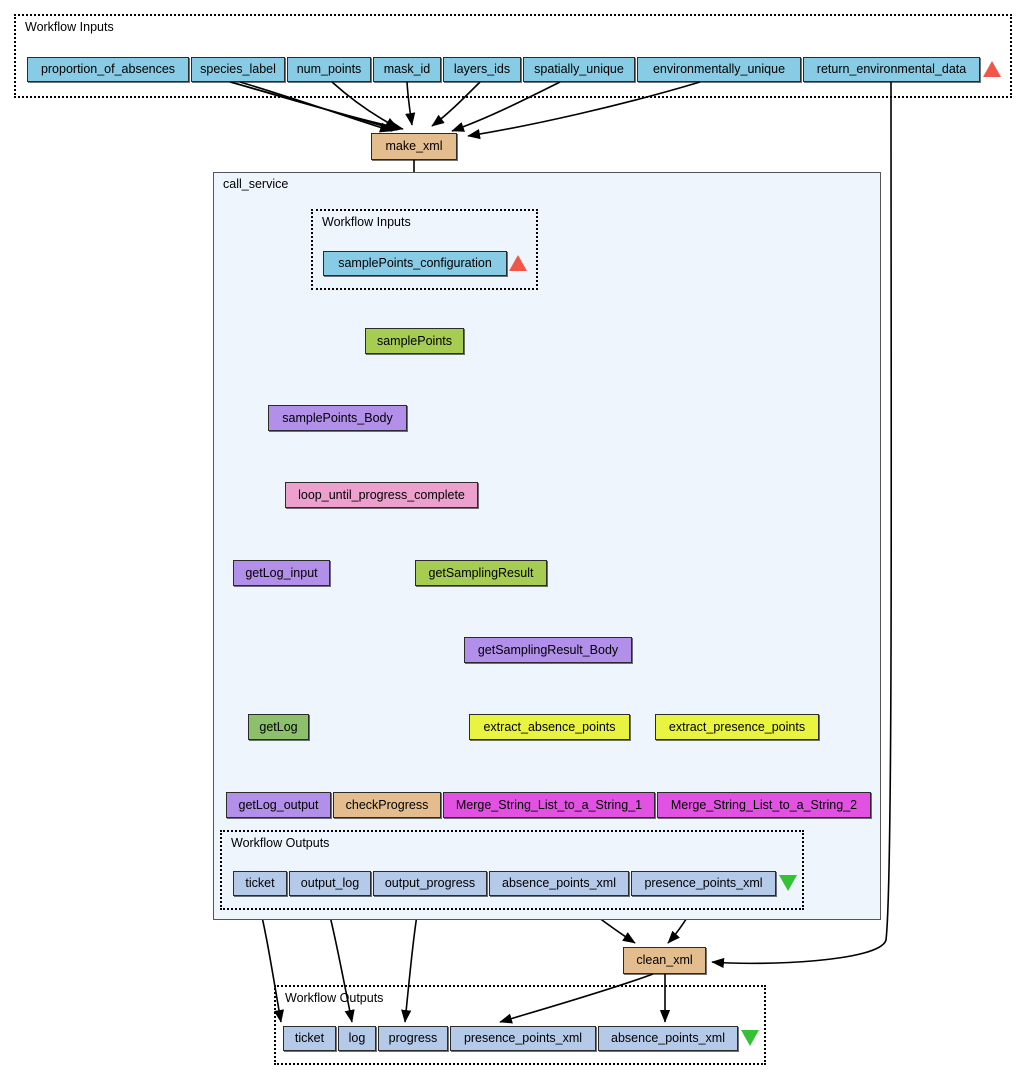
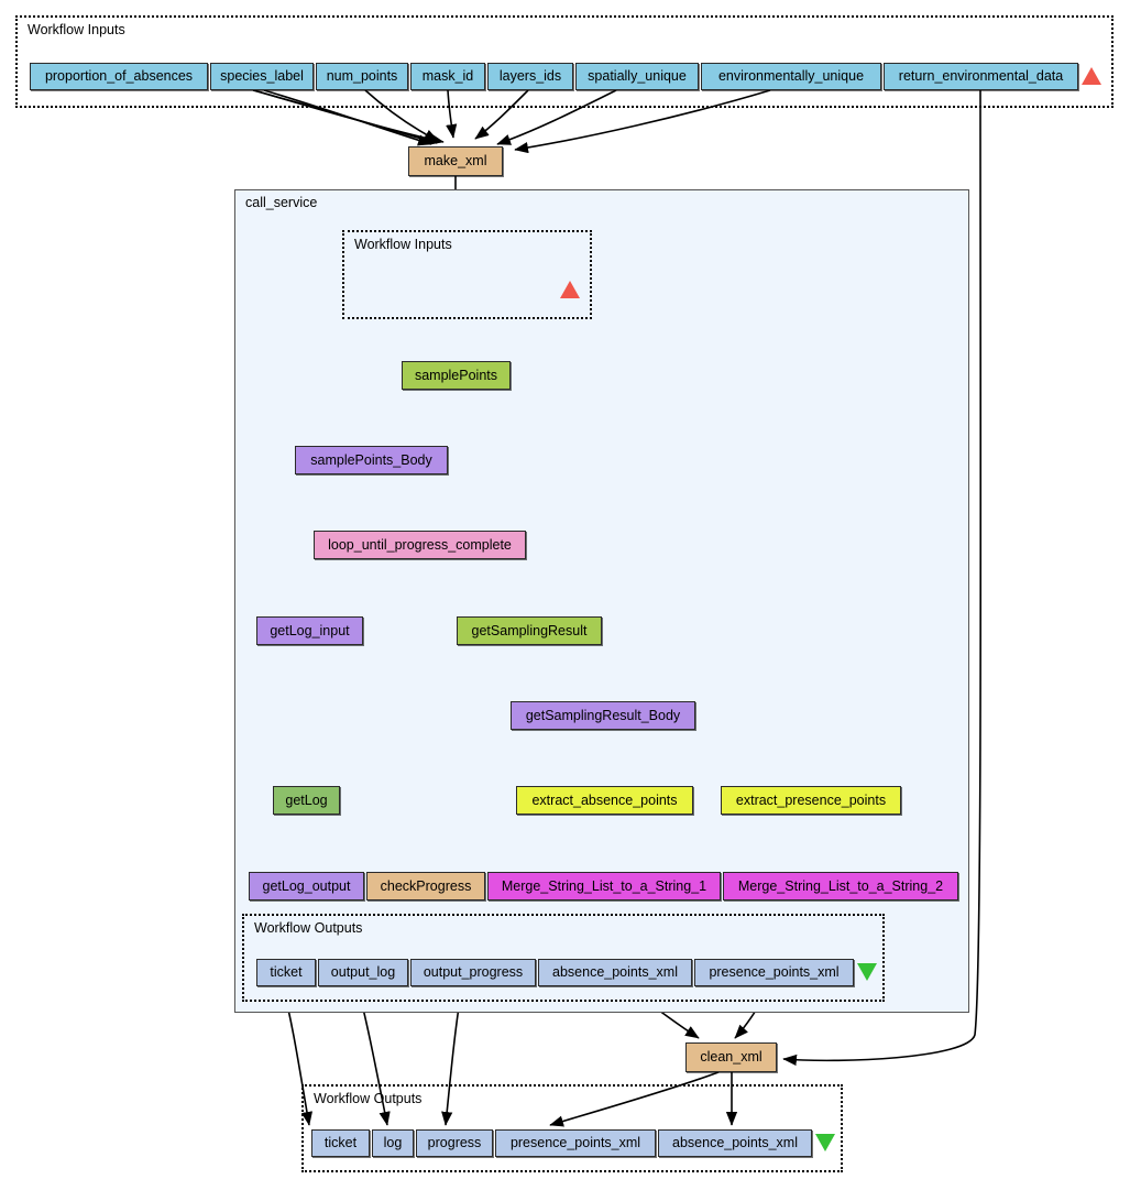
  Workflow Inputs
  call_service
  Workflow Inputs
  Workflow Outputs
  Workflow Outputs
  proportion_of_absences
  species_label
  num_points
  mask_id
  layers_ids
  spatially_unique
  environmentally_unique
  return_environmental_data
  make_xml
- samplePoints_configuration
  samplePoints
  samplePoints_Body
  loop_until_progress_complete
  getLog_input
  getSamplingResult
  getSamplingResult_Body
  getLog
  extract_absence_points
  extract_presence_points
  getLog_output
  checkProgress
  Merge_String_List_to_a_String_1
  Merge_String_List_to_a_String_2
  ticket
  output_log
  output_progress
  absence_points_xml
  presence_points_xml
  clean_xml
  ticket
  log
  progress
  presence_points_xml
  absence_points_xml
